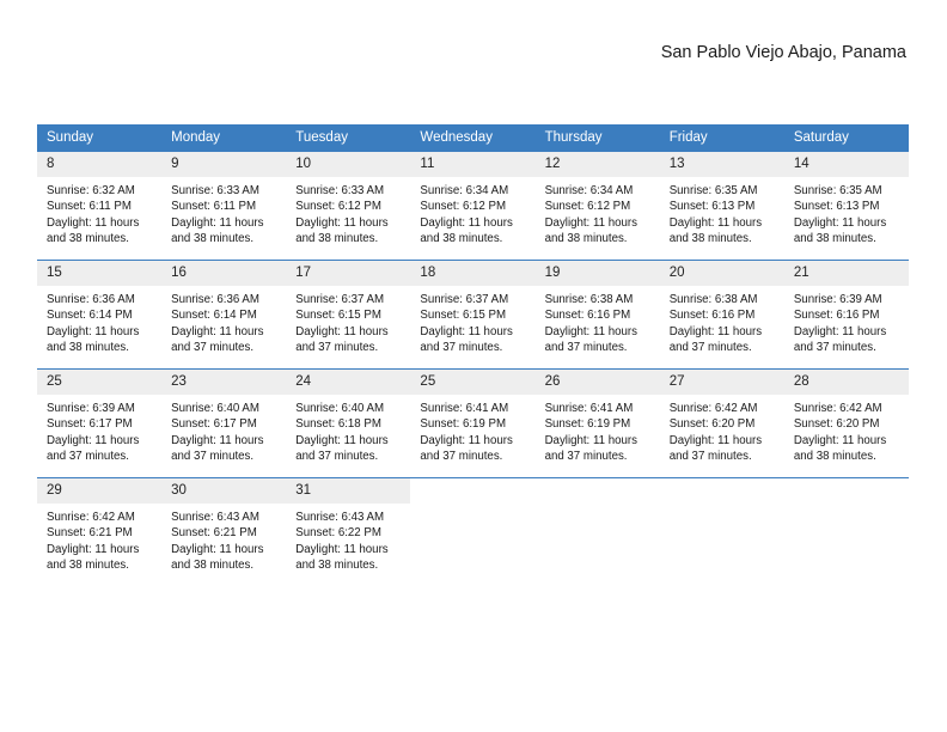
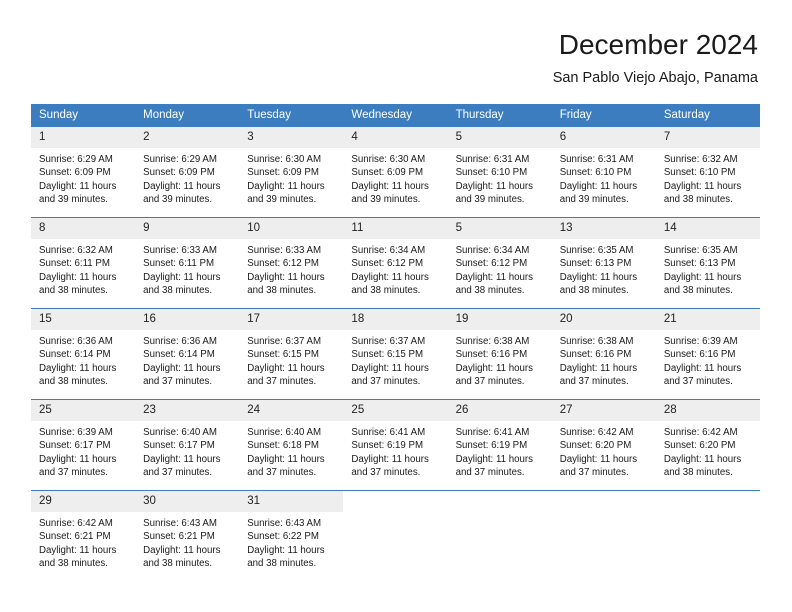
+ December 2024
  San Pablo Viejo Abajo, Panama
  Sunday	Monday	Tuesday	Wednesday	Thursday	Friday	Saturday
+ 1 Sunrise: 6:29 AM Sunset: 6:09 PM Daylight: 11 hours and 39 minutes.	2 Sunrise: 6:29 AM Sunset: 6:09 PM Daylight: 11 hours and 39 minutes.	3 Sunrise: 6:30 AM Sunset: 6:09 PM Daylight: 11 hours and 39 minutes.	4 Sunrise: 6:30 AM Sunset: 6:09 PM Daylight: 11 hours and 39 minutes.	5 Sunrise: 6:31 AM Sunset: 6:10 PM Daylight: 11 hours and 39 minutes.	6 Sunrise: 6:31 AM Sunset: 6:10 PM Daylight: 11 hours and 39 minutes.	7 Sunrise: 6:32 AM Sunset: 6:10 PM Daylight: 11 hours and 38 minutes.
- 8 Sunrise: 6:32 AM Sunset: 6:11 PM Daylight: 11 hours and 38 minutes.	9 Sunrise: 6:33 AM Sunset: 6:11 PM Daylight: 11 hours and 38 minutes.	10 Sunrise: 6:33 AM Sunset: 6:12 PM Daylight: 11 hours and 38 minutes.	11 Sunrise: 6:34 AM Sunset: 6:12 PM Daylight: 11 hours and 38 minutes.	12 Sunrise: 6:34 AM Sunset: 6:12 PM Daylight: 11 hours and 38 minutes.	13 Sunrise: 6:35 AM Sunset: 6:13 PM Daylight: 11 hours and 38 minutes.	14 Sunrise: 6:35 AM Sunset: 6:13 PM Daylight: 11 hours and 38 minutes.
+ 8 Sunrise: 6:32 AM Sunset: 6:11 PM Daylight: 11 hours and 38 minutes.	9 Sunrise: 6:33 AM Sunset: 6:11 PM Daylight: 11 hours and 38 minutes.	10 Sunrise: 6:33 AM Sunset: 6:12 PM Daylight: 11 hours and 38 minutes.	11 Sunrise: 6:34 AM Sunset: 6:12 PM Daylight: 11 hours and 38 minutes.	5 Sunrise: 6:34 AM Sunset: 6:12 PM Daylight: 11 hours and 38 minutes.	13 Sunrise: 6:35 AM Sunset: 6:13 PM Daylight: 11 hours and 38 minutes.	14 Sunrise: 6:35 AM Sunset: 6:13 PM Daylight: 11 hours and 38 minutes.
  15 Sunrise: 6:36 AM Sunset: 6:14 PM Daylight: 11 hours and 38 minutes.	16 Sunrise: 6:36 AM Sunset: 6:14 PM Daylight: 11 hours and 37 minutes.	17 Sunrise: 6:37 AM Sunset: 6:15 PM Daylight: 11 hours and 37 minutes.	18 Sunrise: 6:37 AM Sunset: 6:15 PM Daylight: 11 hours and 37 minutes.	19 Sunrise: 6:38 AM Sunset: 6:16 PM Daylight: 11 hours and 37 minutes.	20 Sunrise: 6:38 AM Sunset: 6:16 PM Daylight: 11 hours and 37 minutes.	21 Sunrise: 6:39 AM Sunset: 6:16 PM Daylight: 11 hours and 37 minutes.
  25 Sunrise: 6:39 AM Sunset: 6:17 PM Daylight: 11 hours and 37 minutes.	23 Sunrise: 6:40 AM Sunset: 6:17 PM Daylight: 11 hours and 37 minutes.	24 Sunrise: 6:40 AM Sunset: 6:18 PM Daylight: 11 hours and 37 minutes.	25 Sunrise: 6:41 AM Sunset: 6:19 PM Daylight: 11 hours and 37 minutes.	26 Sunrise: 6:41 AM Sunset: 6:19 PM Daylight: 11 hours and 37 minutes.	27 Sunrise: 6:42 AM Sunset: 6:20 PM Daylight: 11 hours and 37 minutes.	28 Sunrise: 6:42 AM Sunset: 6:20 PM Daylight: 11 hours and 38 minutes.
  29 Sunrise: 6:42 AM Sunset: 6:21 PM Daylight: 11 hours and 38 minutes.	30 Sunrise: 6:43 AM Sunset: 6:21 PM Daylight: 11 hours and 38 minutes.	31 Sunrise: 6:43 AM Sunset: 6:22 PM Daylight: 11 hours and 38 minutes.
